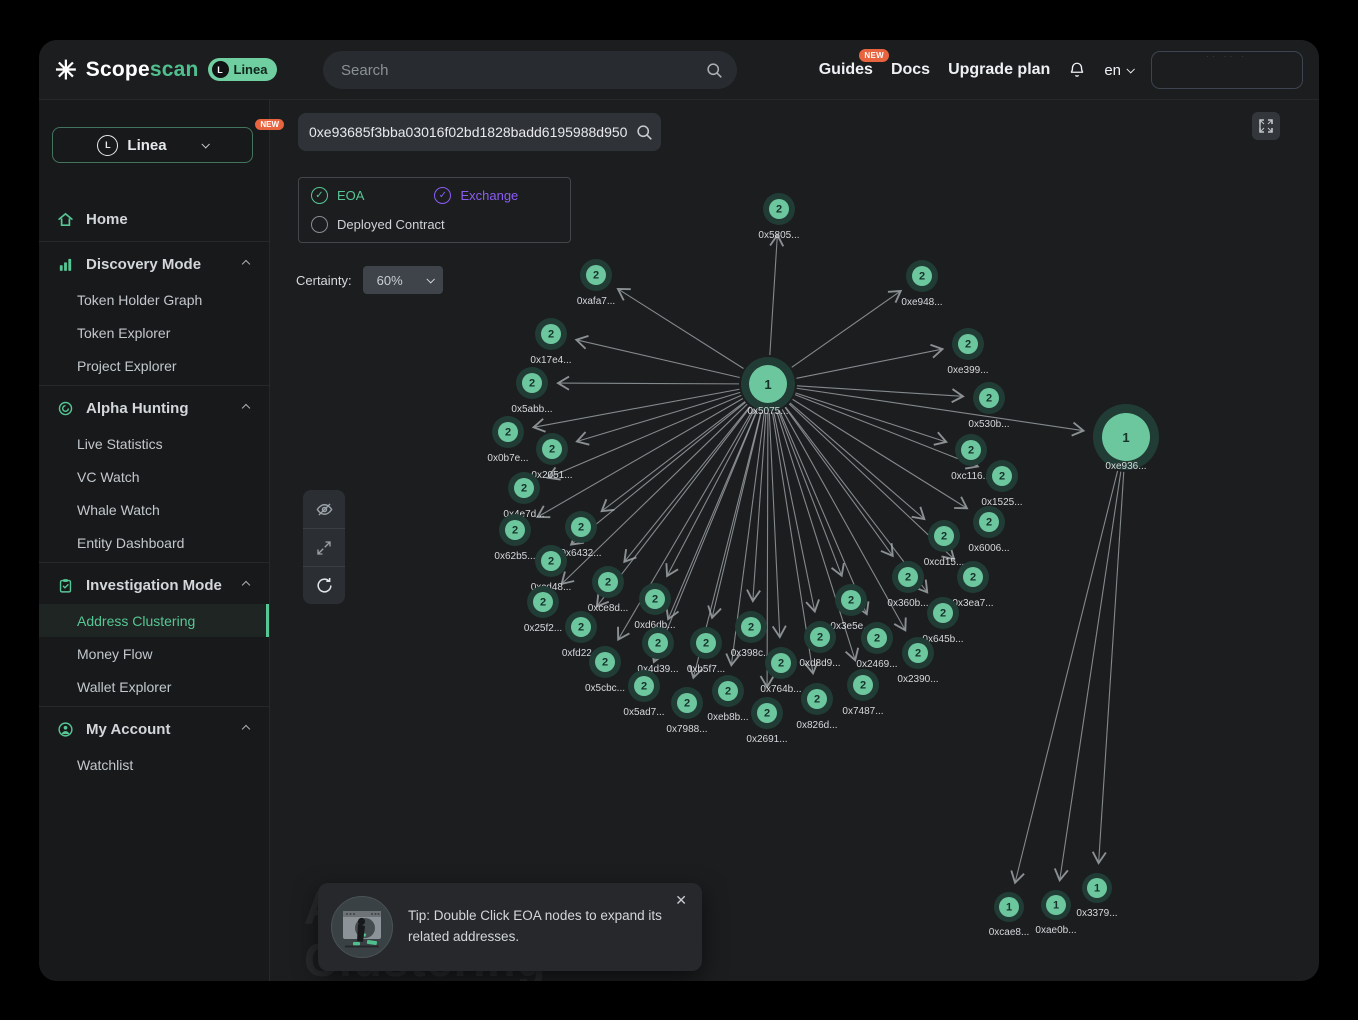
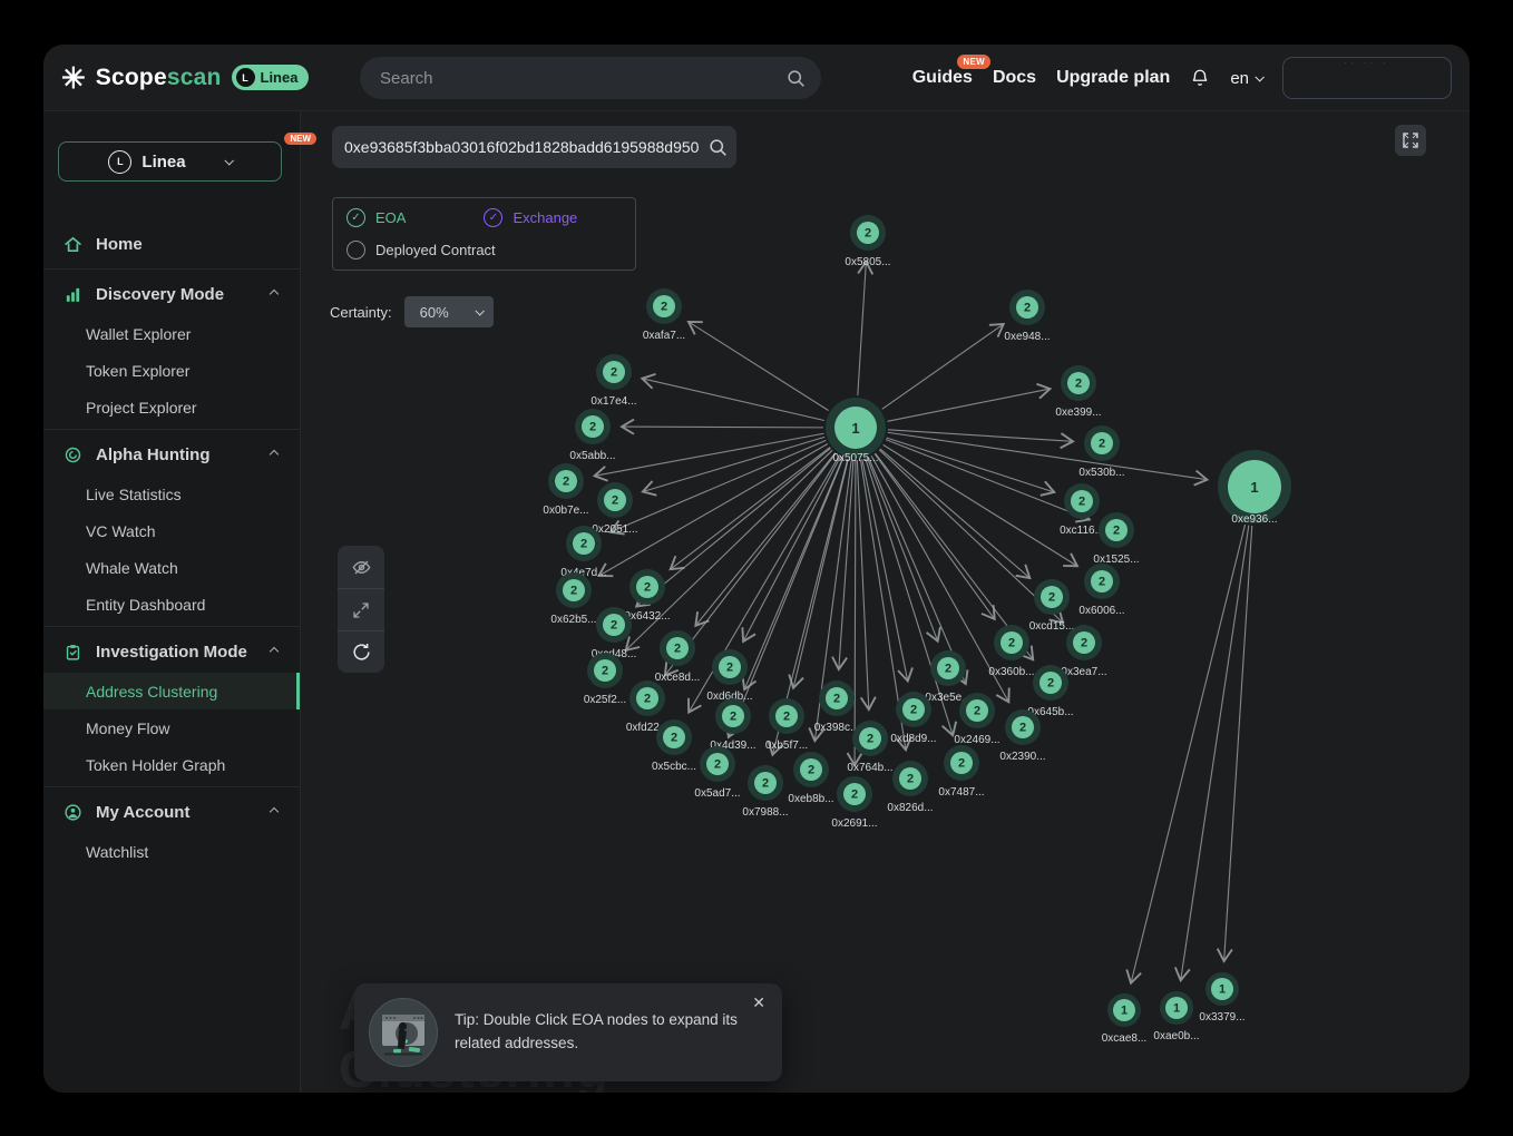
  ✳
  Scopescan
  L
  Linea
  Search
  Guides
  NEW
  Docs
  Upgrade plan
  en
  L
  Linea
  NEW
  Home
  Discovery Mode
- Token Holder Graph
+ Wallet Explorer
  Token Explorer
  Project Explorer
  Alpha Hunting
  Live Statistics
  VC Watch
  Whale Watch
  Entity Dashboard
  Investigation Mode
  Address Clustering
  Money Flow
- Wallet Explorer
+ Token Holder Graph
  My Account
  Watchlist
  1
  0x5075...
  1
  0xe936...
  2
  0x5805...
  2
  0xafa7...
  2
  0xe948...
  2
  0x17e4...
  2
  0xe399...
  2
  0x5abb...
  2
  0x530b...
  2
  0x0b7e...
  2
  0x2051...
  2
  0xc116.
  2
  0x1525...
  2
  0e7d...
  2
  0x6006...
  2
  0x62b5...
  2
  x6432...
  2
  0xcd15...
  2
  2
  0x360b...
  2
  x3ea7...
  2
  0xce8d...
  2
  0x25f2...
  2
  0xd6db...
  2
  0x3e5e.
  2
  2
  x645b...
  2
  0x4d39...
  2
  0xb5f7...
  2
  0x398c..
  2
  0xd8d9...
  2
  0x2469...
  2
  0x2390...
  2
  0x5cbc...
  2
  0x5ad7...
  2
  0x7988...
  2
  0xeb8b...
  2
  0x2691...
  2
  0x764b...
  2
  0x826d...
  2
  0x7487...
  1
  0xcae8...
  1
  0xae0b...
  1
  0x3379...
  0xe93685f3bba03016f02bd1828badd6195988d950
  ✓
  EOA
  ✓
  Exchange
  Deployed Contract
  Certainty:
  60%
  ✕
  Tip: Double Click EOA nodes to expand its related addresses.
